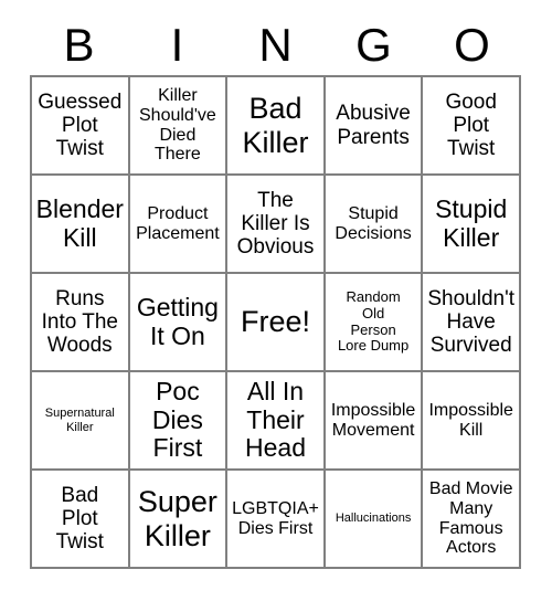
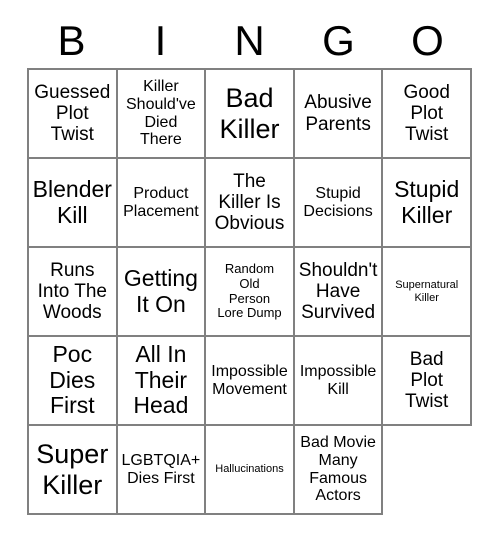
  B
  I
  N
  G
  O
  Guessed
  Plot
  Twist
  Killer
  Should've
  Died
  There
  Bad
  Killer
  Abusive
  Parents
  Good
  Plot
  Twist
  Blender
  Kill
  Product
  Placement
  The
  Killer Is
  Obvious
  Stupid
  Decisions
  Stupid
  Killer
  Runs
  Into The
  Woods
  Getting
  It On
- Free!
  Random
  Old
  Person
  Lore Dump
  Shouldn't
  Have
  Survived
  Supernatural
  Killer
  Poc
  Dies
  First
  All In
  Their
  Head
  Impossible
  Movement
  Impossible
  Kill
  Bad
  Plot
  Twist
  Super
  Killer
  LGBTQIA+
  Dies First
  Hallucinations
  Bad Movie
  Many
  Famous
  Actors
